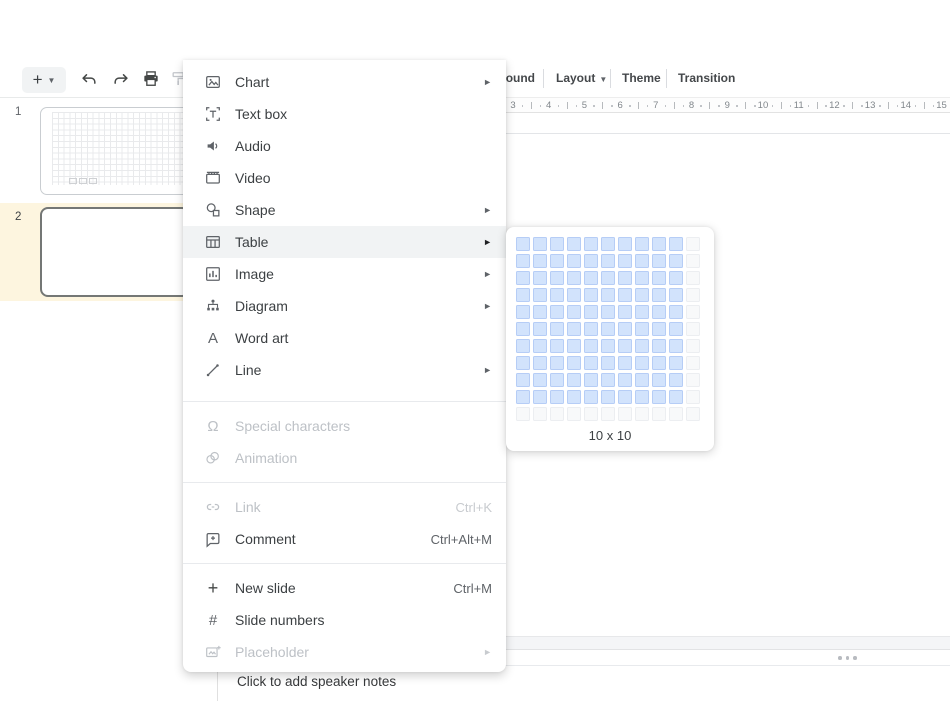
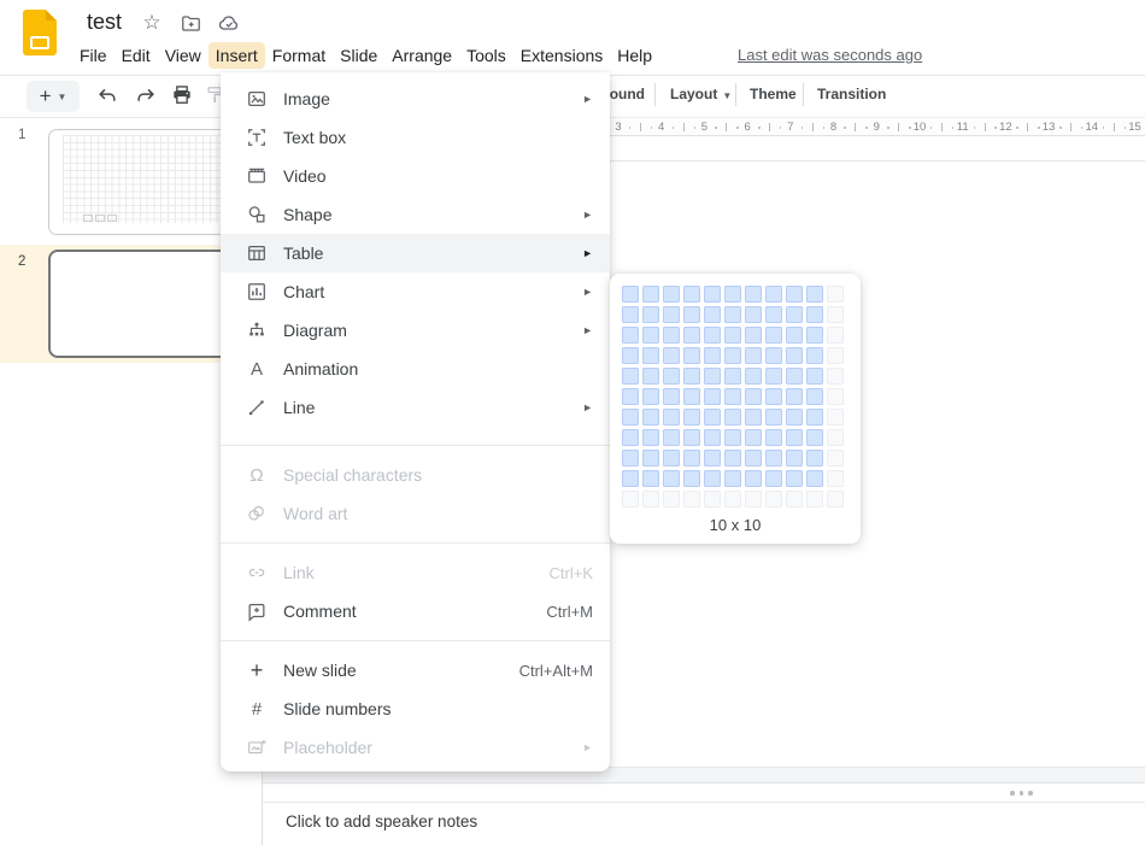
+ test
+ ☆
+ File
+ Edit
+ View
+ Insert
+ Format
+ Slide
+ Arrange
+ Tools
+ Extensions
+ Help
+ Last edit was seconds ago
  +
  ▼
  Layout ▼
  Theme
  Transition
  1
  2
  3
  4
  5
  6
  7
  8
  9
  10
  11
  12
  13
  14
  15
  Click to add speaker notes
- Chart
+ Image
  ►
  Text box
- Audio
  Video
  Shape
  ►
  Table
  ►
- Image
+ Chart
  ►
  Diagram
  ►
  A
- Word art
+ Animation
  Line
  ►
  Ω
  Special characters
- Animation
+ Word art
  Link
  Ctrl+K
  Comment
- Ctrl+Alt+M
+ Ctrl+M
  +
  New slide
- Ctrl+M
+ Ctrl+Alt+M
  #
  Slide numbers
  Placeholder
  ►
  10 x 10
